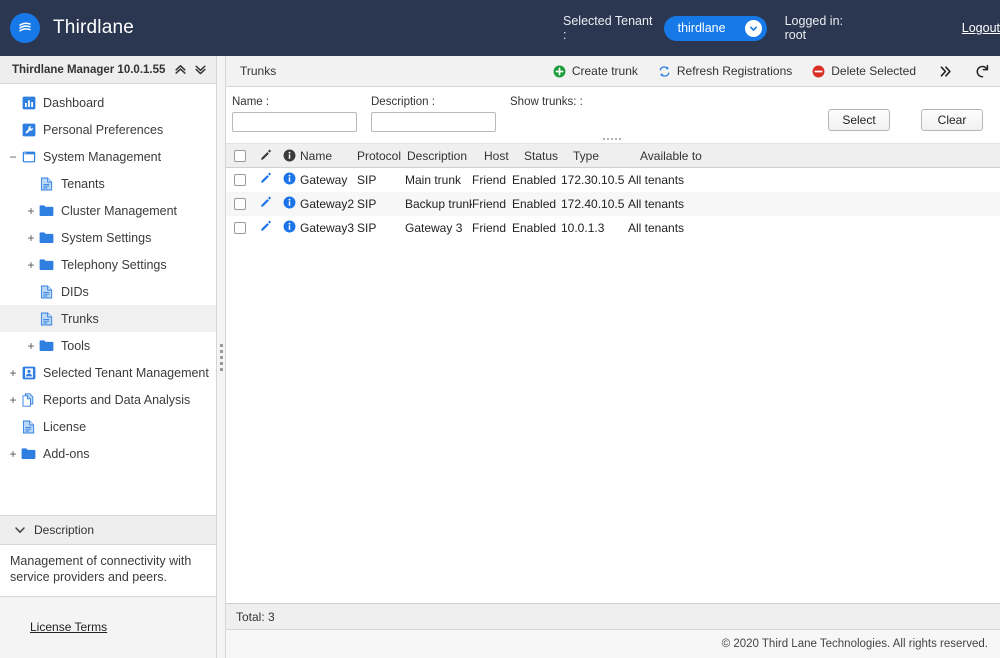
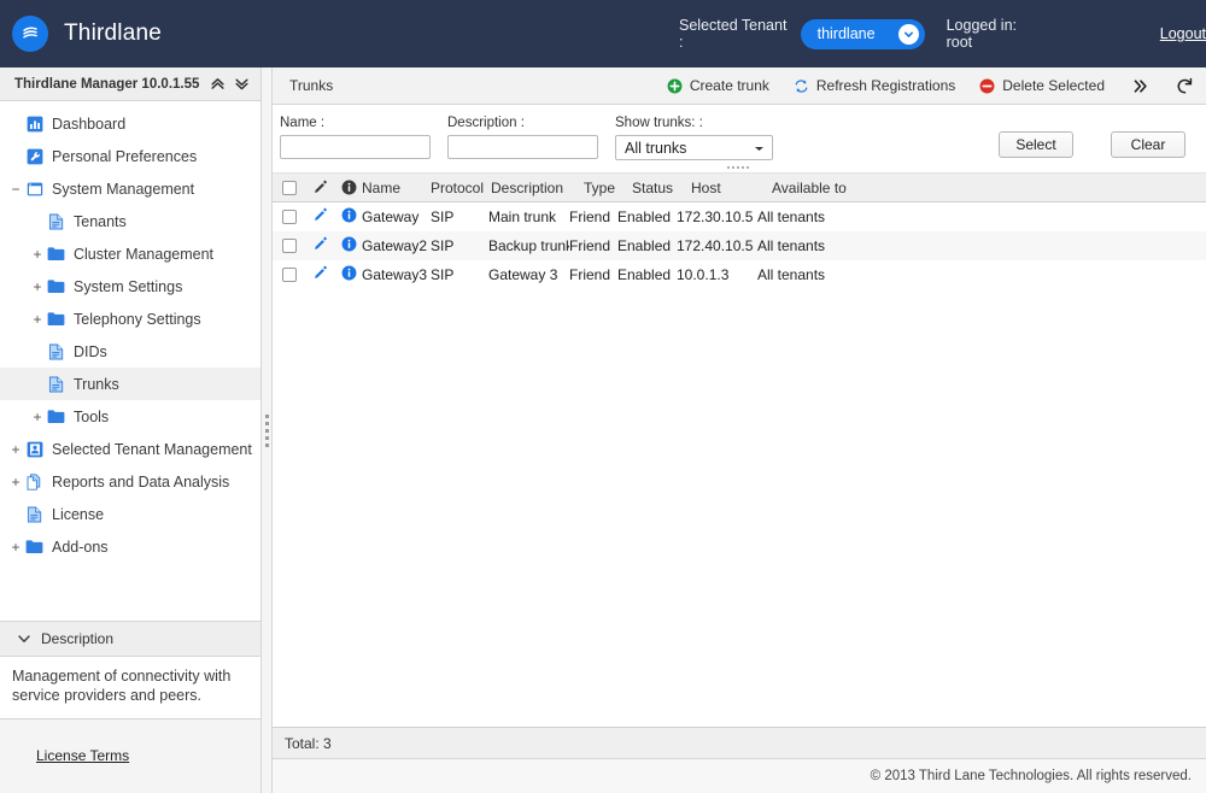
  Thirdlane
  Selected Tenant :
  thirdlane
  Logged in: root
  Logout
  Thirdlane Manager 10.0.1.55
  Dashboard
  Personal Preferences
  −
  System Management
  Tenants
  +
  Cluster Management
  +
  System Settings
  +
  Telephony Settings
  DIDs
  Trunks
  +
  Tools
  +
  Selected Tenant Management
  +
  Reports and Data Analysis
  License
  +
  Add-ons
  Description
  Management of connectivity with service providers and peers.
  License Terms
  Trunks
  Create trunk
  Refresh Registrations
  Delete Selected
  Name :
  Description :
  Show trunks: :
+ All trunks
  Select
  Clear
  Name
  Protocol
  Description
- Host
+ Type
  Status
- Type
+ Host
  Available to
  Gateway
  SIP
  Main trunk
  Friend
  Enabled
  172.30.10.5
  All tenants
  Gateway2
  SIP
  Backup trun
  Friend
  Enabled
  172.40.10.5
  All tenants
  Gateway3
  SIP
  Gateway 3
  Friend
  Enabled
  10.0.1.3
  All tenants
  Total: 3
- © 2020 Third Lane Technologies. All rights reserved.
+ © 2013 Third Lane Technologies. All rights reserved.
